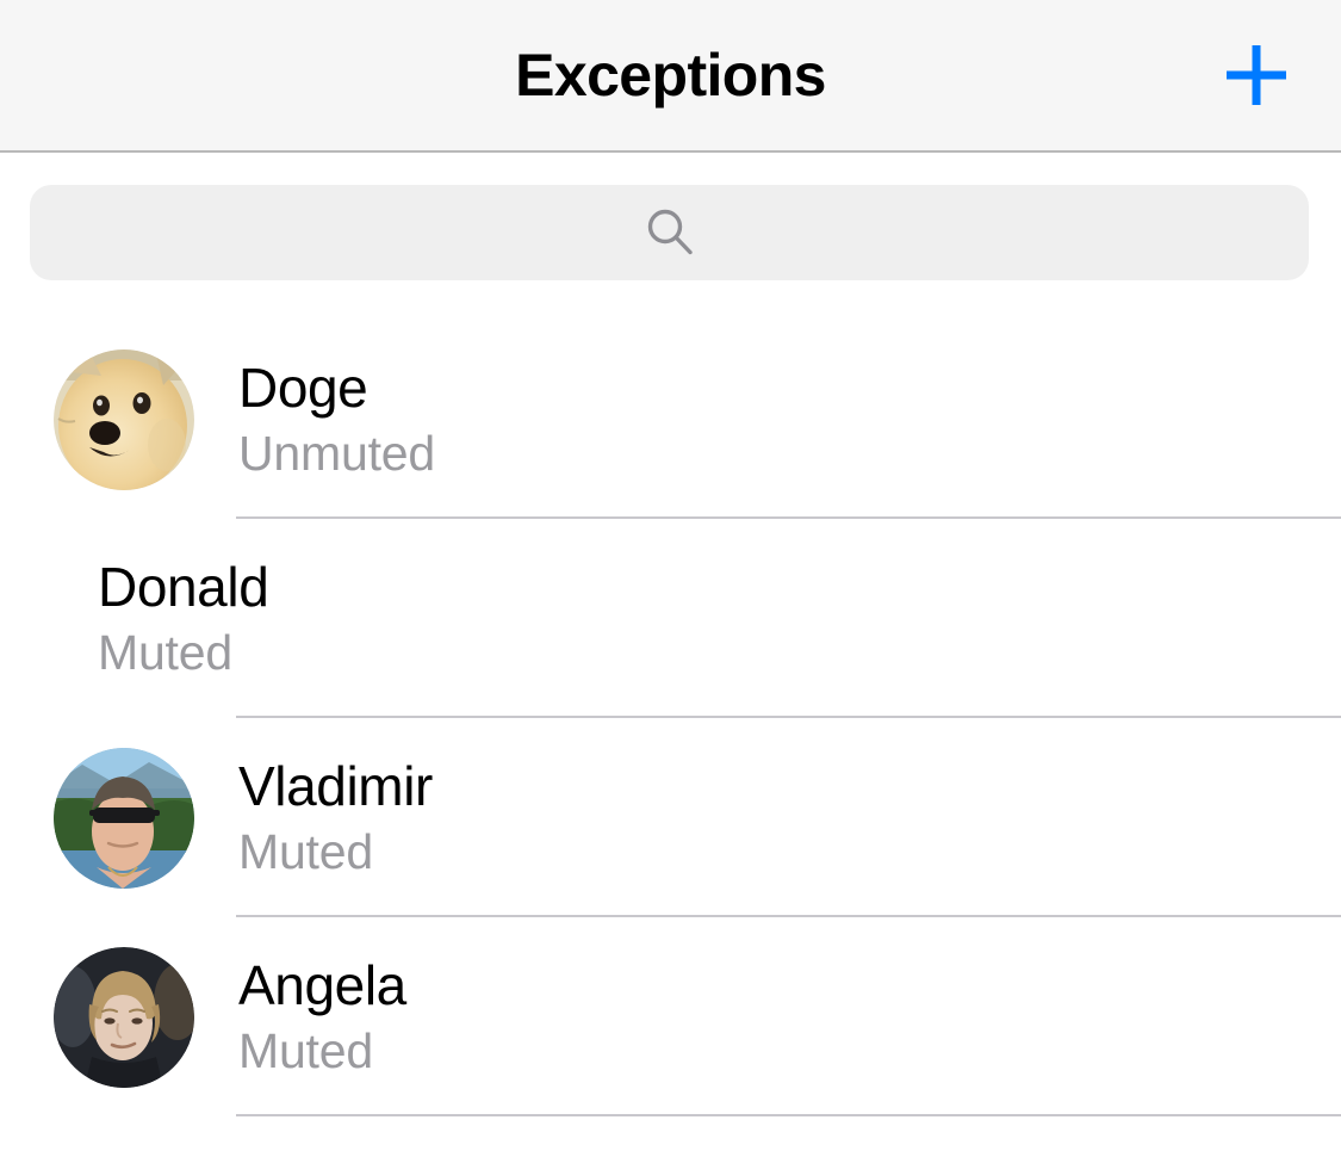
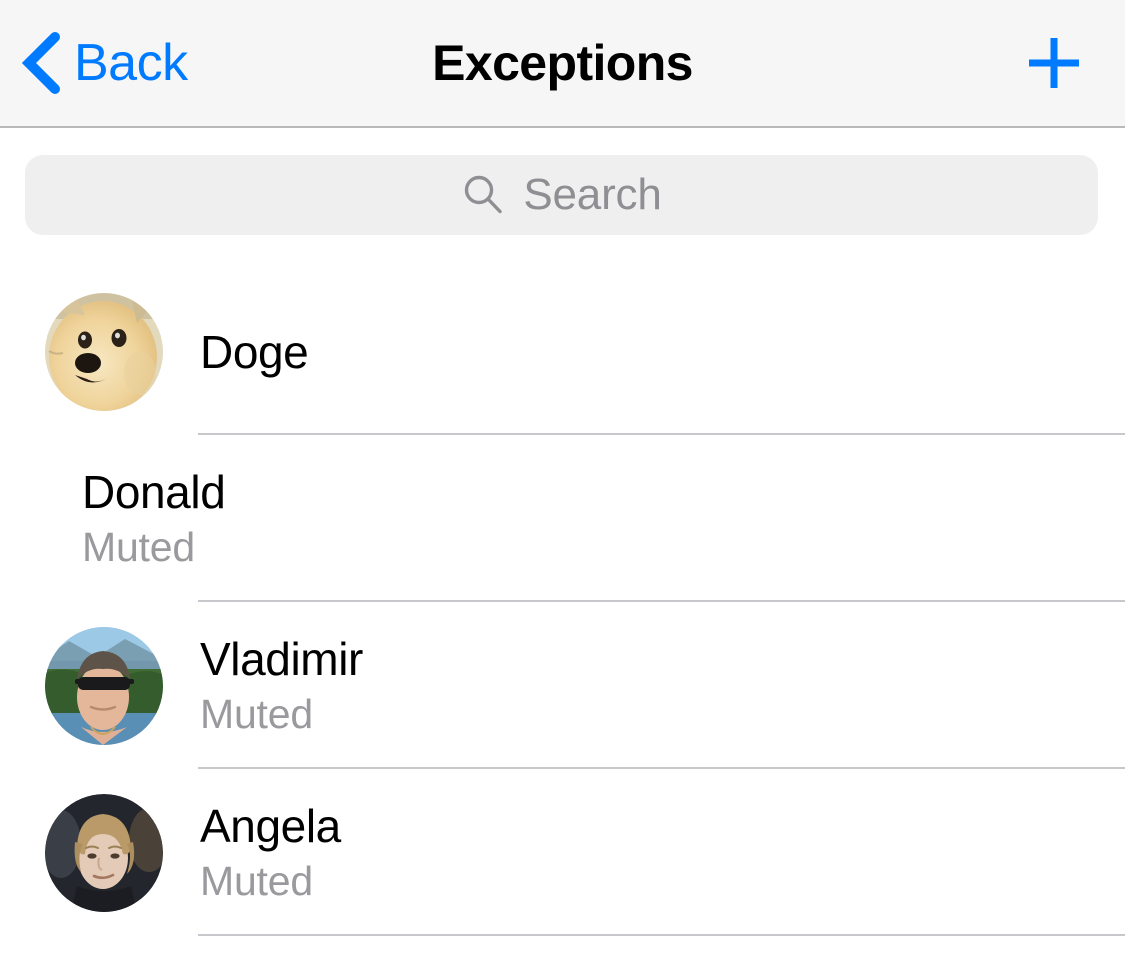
+ Back
  Exceptions
+ Search
  Doge
- Unmuted
  Donald
  Muted
  Vladimir
  Muted
  Angela
  Muted
